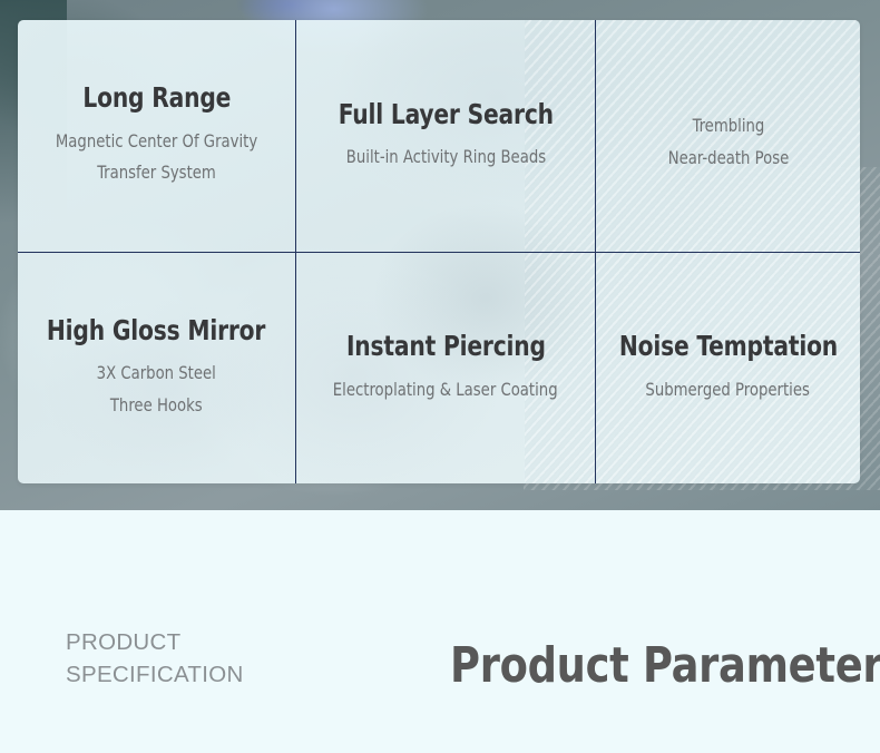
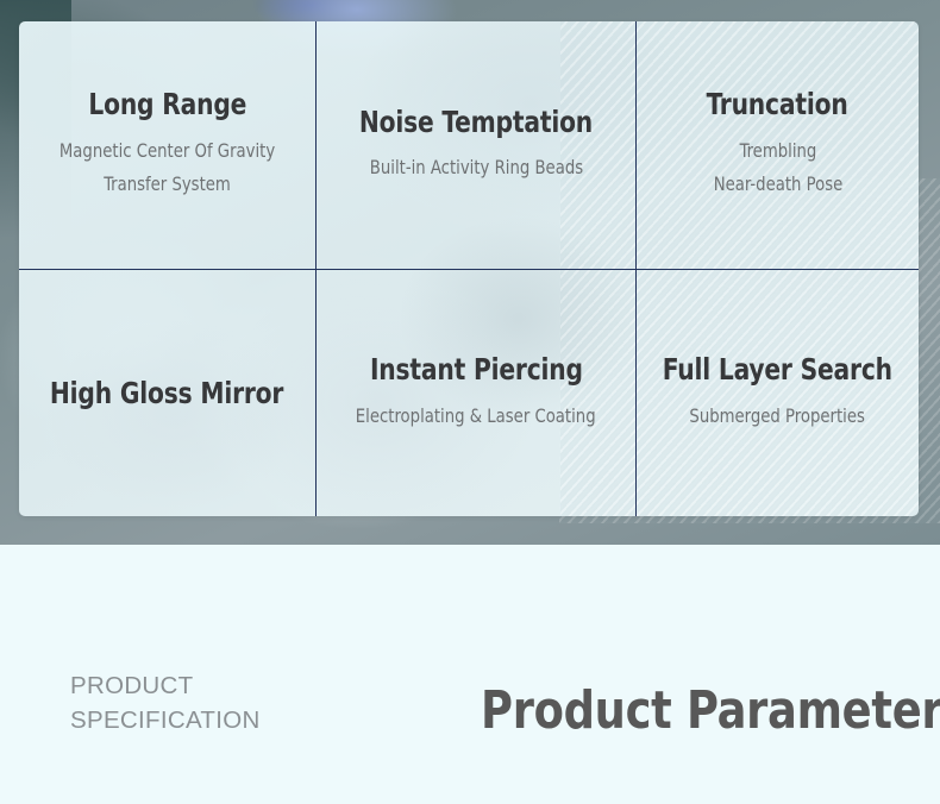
  Long Range
  Magnetic Center Of Gravity
  Transfer System
- Full Layer Search
+ Noise Temptation
  Built-in Activity Ring Beads
+ Truncation
  Trembling
  Near-death Pose
  High Gloss Mirror
- 3X Carbon Steel
- Three Hooks
  Instant Piercing
  Electroplating & Laser Coating
- Noise Temptation
+ Full Layer Search
  Submerged Properties
  PRODUCT
  SPECIFICATION
  Product Parameter
